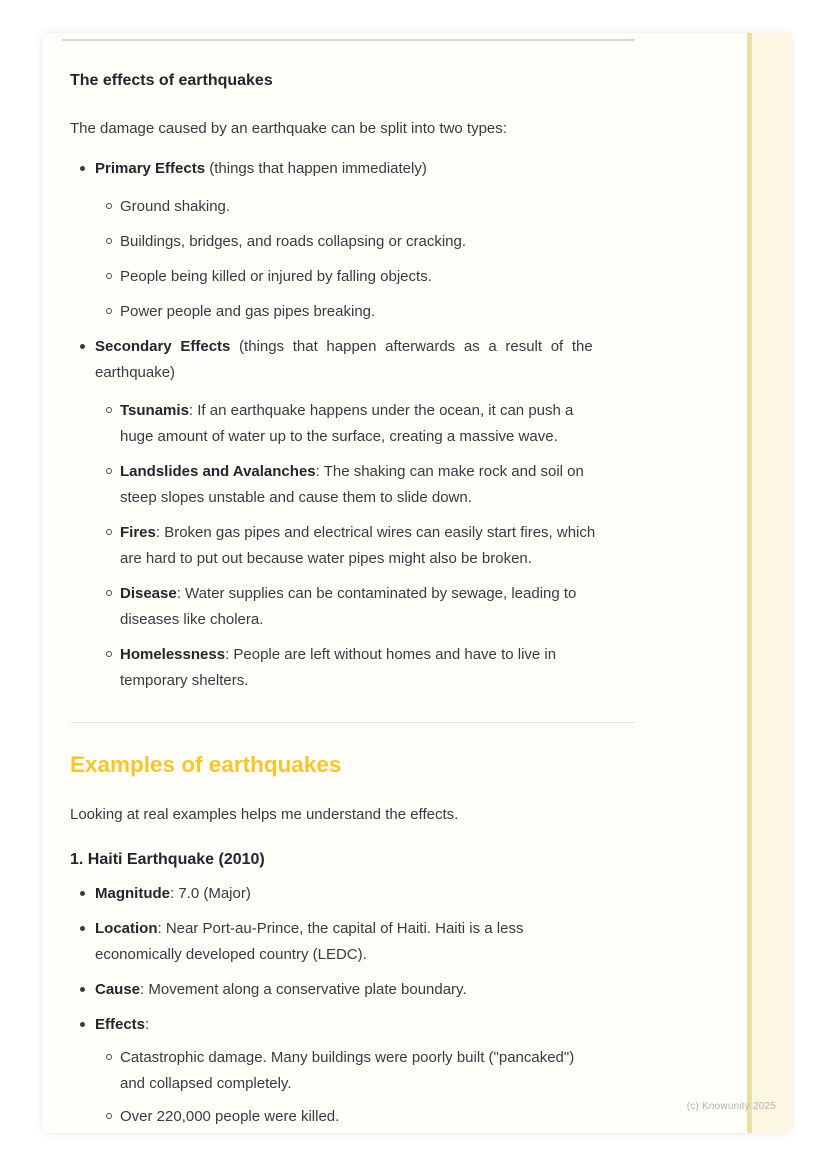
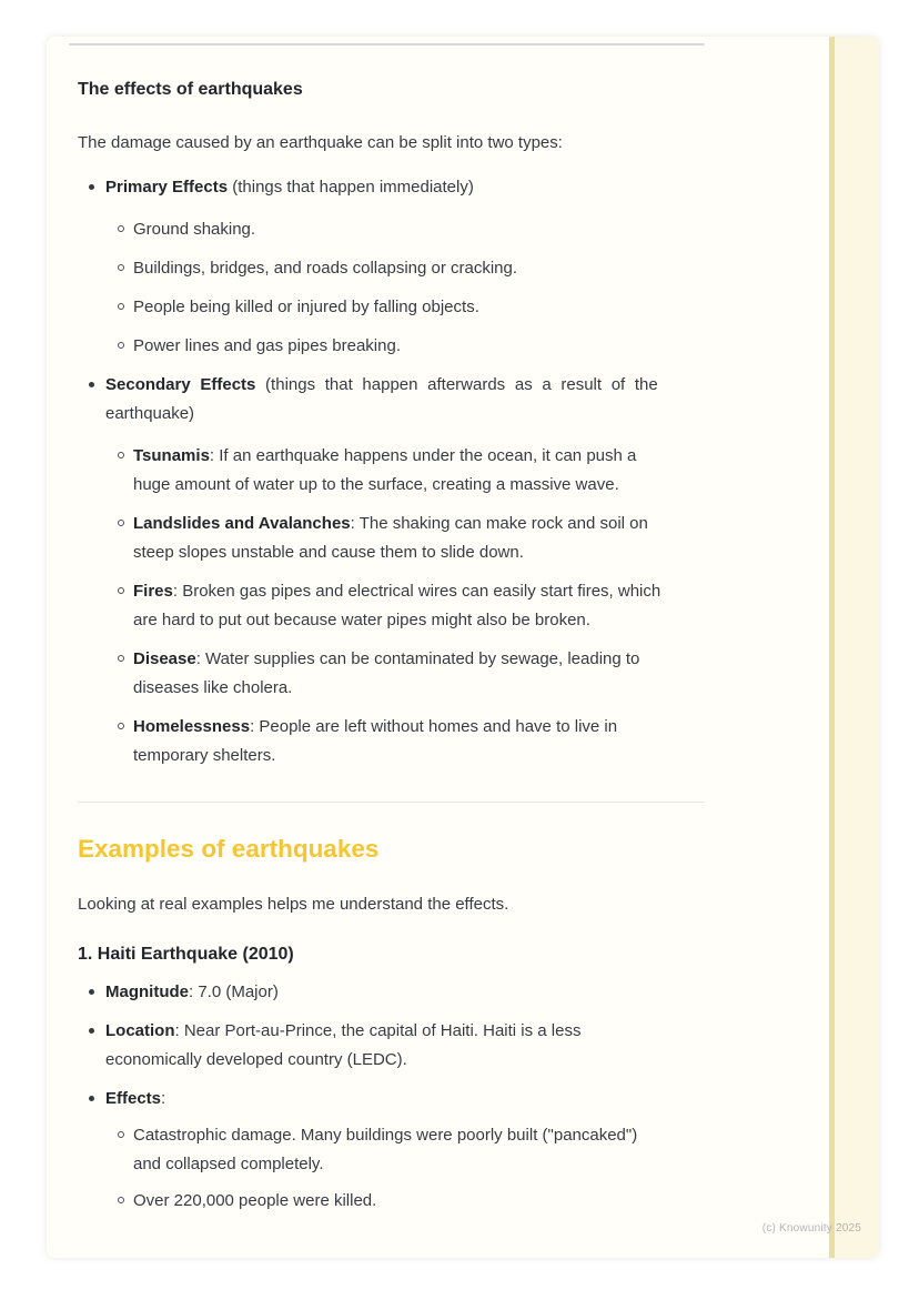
  The effects of earthquakes
  The damage caused by an earthquake can be split into two types:
  Primary Effects (things that happen immediately)
  Ground shaking.
  Buildings, bridges, and roads collapsing or cracking.
  People being killed or injured by falling objects.
- Power people and gas pipes breaking.
+ Power lines and gas pipes breaking.
  Secondary Effects (things that happen afterwards as a result of the
  earthquake)
  Tsunamis: If an earthquake happens under the ocean, it can push a
  huge amount of water up to the surface, creating a massive wave.
  Landslides and Avalanches: The shaking can make rock and soil on
  steep slopes unstable and cause them to slide down.
  Fires: Broken gas pipes and electrical wires can easily start fires, which
  are hard to put out because water pipes might also be broken.
  Disease: Water supplies can be contaminated by sewage, leading to
  diseases like cholera.
  Homelessness: People are left without homes and have to live in
  temporary shelters.
  Examples of earthquakes
  Looking at real examples helps me understand the effects.
  1. Haiti Earthquake (2010)
  Magnitude: 7.0 (Major)
  Location: Near Port-au-Prince, the capital of Haiti. Haiti is a less
  economically developed country (LEDC).
- Cause: Movement along a conservative plate boundary.
  Effects:
  Catastrophic damage. Many buildings were poorly built ("pancaked")
  and collapsed completely.
  Over 220,000 people were killed.
  (c) Knowunity 2025
